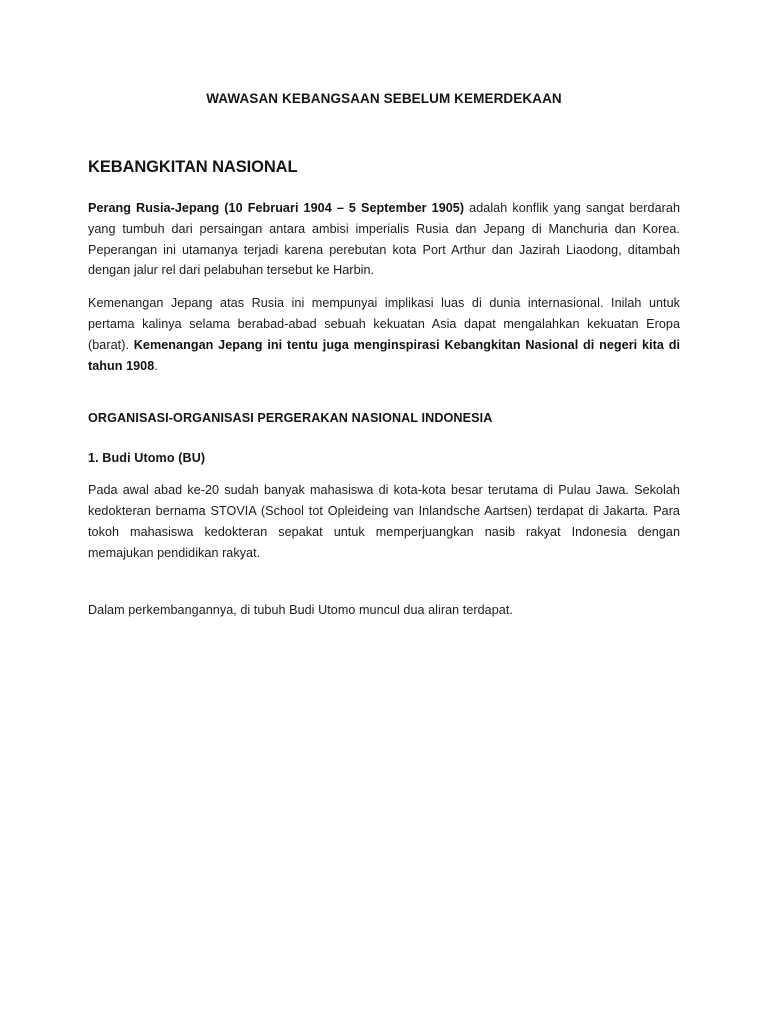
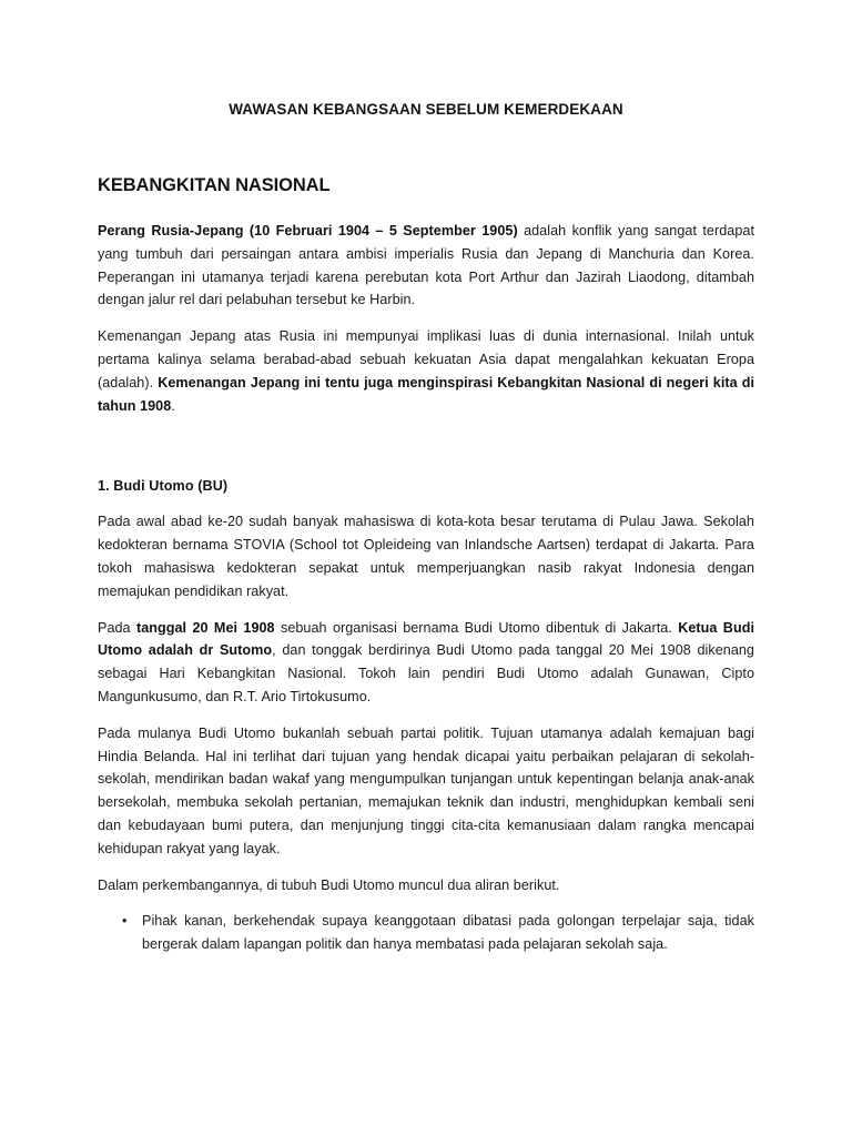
  WAWASAN KEBANGSAAN SEBELUM KEMERDEKAAN
  KEBANGKITAN NASIONAL
- Perang Rusia-Jepang (10 Februari 1904 – 5 September 1905) adalah konflik yang sangat berdarah yang tumbuh dari persaingan antara ambisi imperialis Rusia dan Jepang di Manchuria dan Korea. Peperangan ini utamanya terjadi karena perebutan kota Port Arthur dan Jazirah Liaodong, ditambah dengan jalur rel dari pelabuhan tersebut ke Harbin.
+ Perang Rusia-Jepang (10 Februari 1904 – 5 September 1905) adalah konflik yang sangat terdapat yang tumbuh dari persaingan antara ambisi imperialis Rusia dan Jepang di Manchuria dan Korea. Peperangan ini utamanya terjadi karena perebutan kota Port Arthur dan Jazirah Liaodong, ditambah dengan jalur rel dari pelabuhan tersebut ke Harbin.
- Kemenangan Jepang atas Rusia ini mempunyai implikasi luas di dunia internasional. Inilah untuk pertama kalinya selama berabad-abad sebuah kekuatan Asia dapat mengalahkan kekuatan Eropa (barat). Kemenangan Jepang ini tentu juga menginspirasi Kebangkitan Nasional di negeri kita di tahun 1908.
+ Kemenangan Jepang atas Rusia ini mempunyai implikasi luas di dunia internasional. Inilah untuk pertama kalinya selama berabad-abad sebuah kekuatan Asia dapat mengalahkan kekuatan Eropa (adalah). Kemenangan Jepang ini tentu juga menginspirasi Kebangkitan Nasional di negeri kita di tahun 1908.
- ORGANISASI-ORGANISASI PERGERAKAN NASIONAL INDONESIA
  1. Budi Utomo (BU)
  Pada awal abad ke-20 sudah banyak mahasiswa di kota-kota besar terutama di Pulau Jawa. Sekolah kedokteran bernama STOVIA (School tot Opleideing van Inlandsche Aartsen) terdapat di Jakarta. Para tokoh mahasiswa kedokteran sepakat untuk memperjuangkan nasib rakyat Indonesia dengan memajukan pendidikan rakyat.
+ Pada tanggal 20 Mei 1908 sebuah organisasi bernama Budi Utomo dibentuk di Jakarta. Ketua Budi Utomo adalah dr Sutomo, dan tonggak berdirinya Budi Utomo pada tanggal 20 Mei 1908 dikenang sebagai Hari Kebangkitan Nasional. Tokoh lain pendiri Budi Utomo adalah Gunawan, Cipto Mangunkusumo, dan R.T. Ario Tirtokusumo.
+ Pada mulanya Budi Utomo bukanlah sebuah partai politik. Tujuan utamanya adalah kemajuan bagi Hindia Belanda. Hal ini terlihat dari tujuan yang hendak dicapai yaitu perbaikan pelajaran di sekolah-sekolah, mendirikan badan wakaf yang mengumpulkan tunjangan untuk kepentingan belanja anak-anak bersekolah, membuka sekolah pertanian, memajukan teknik dan industri, menghidupkan kembali seni dan kebudayaan bumi putera, dan menjunjung tinggi cita-cita kemanusiaan dalam rangka mencapai kehidupan rakyat yang layak.
- Dalam perkembangannya, di tubuh Budi Utomo muncul dua aliran terdapat.
+ Dalam perkembangannya, di tubuh Budi Utomo muncul dua aliran berikut.
+ •
+ Pihak kanan, berkehendak supaya keanggotaan dibatasi pada golongan terpelajar saja, tidak bergerak dalam lapangan politik dan hanya membatasi pada pelajaran sekolah saja.
